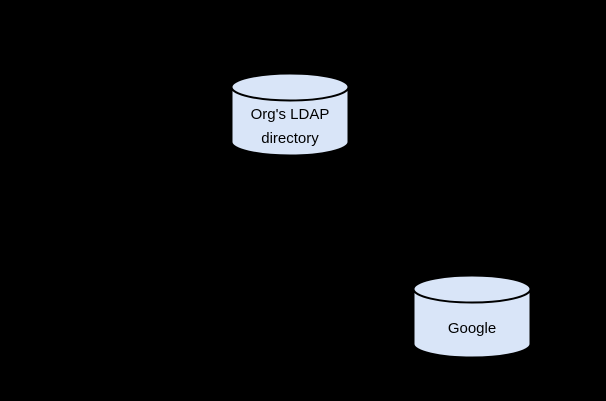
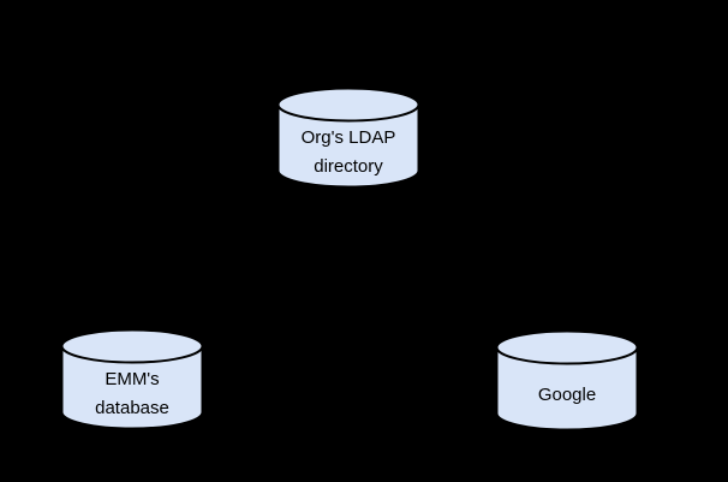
  Org's LDAP
  directory
+ EMM's
+ database
  Google
